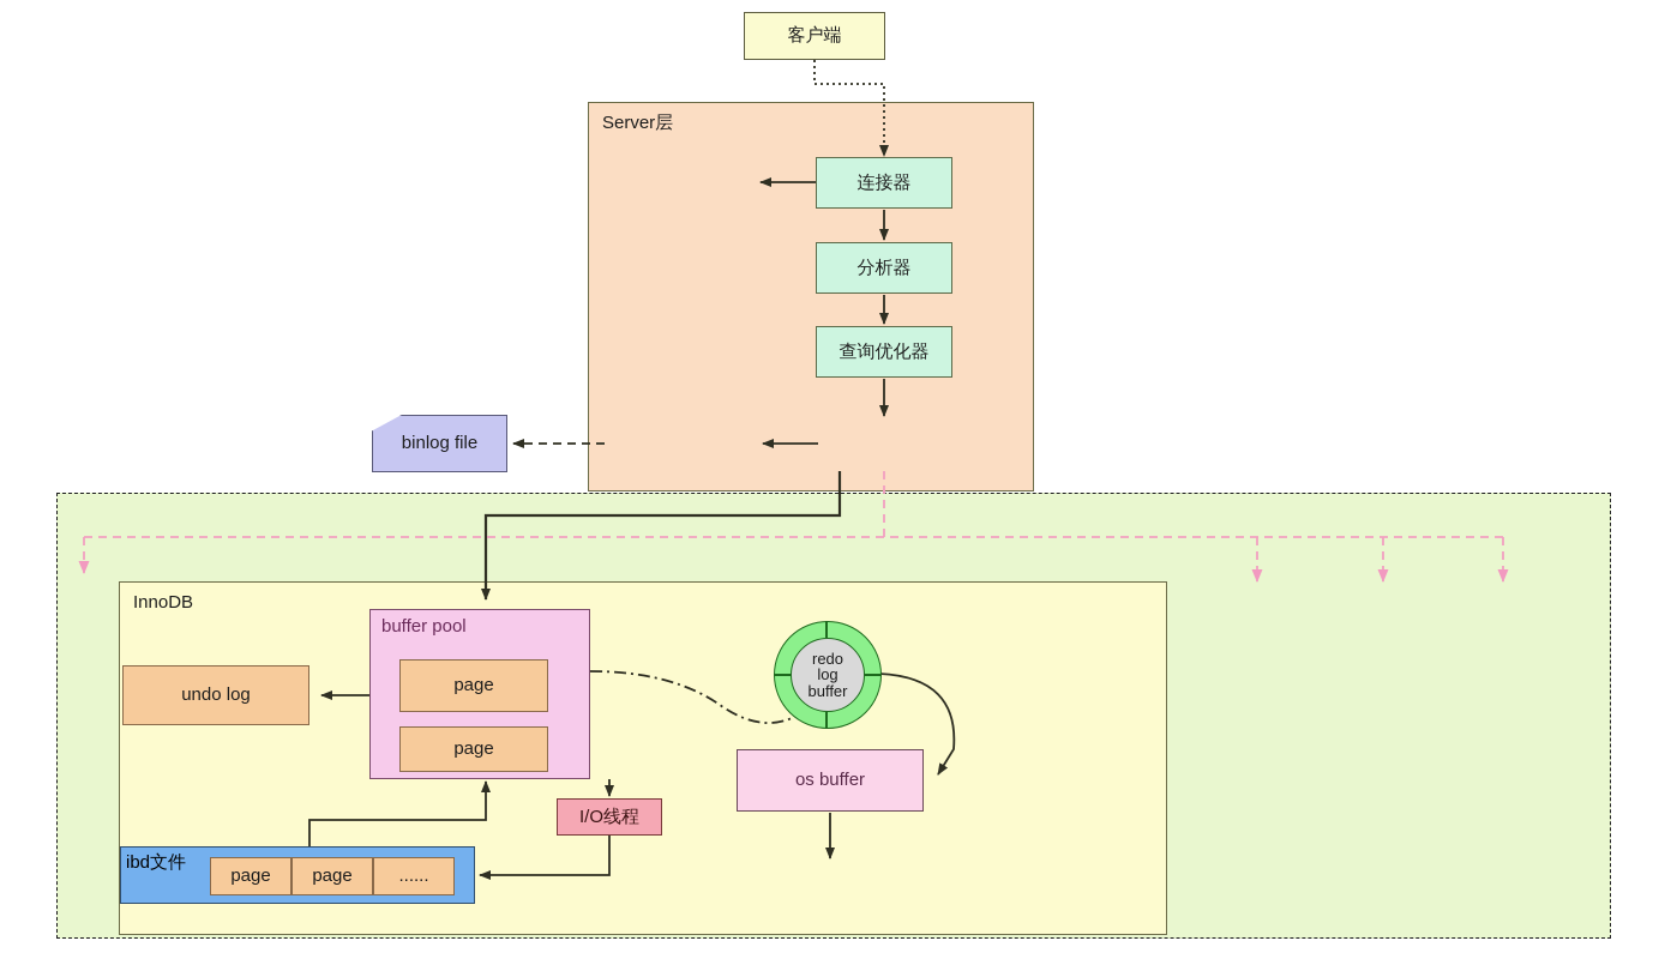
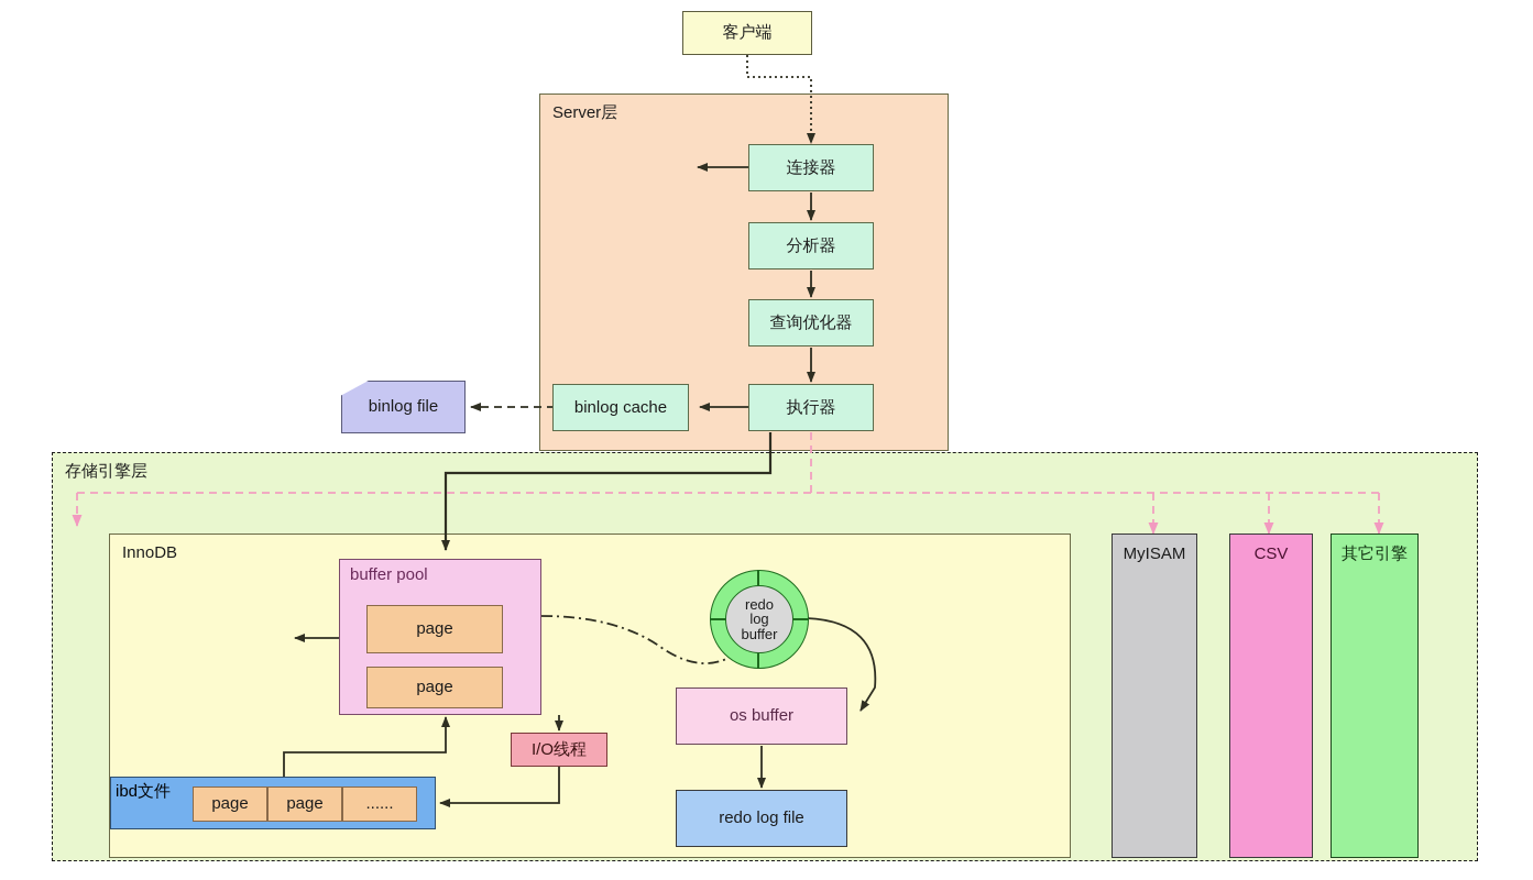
  Server层
+ 存储引擎层
  InnoDB
  客户端
  连接器
  分析器
  查询优化器
+ 执行器
+ binlog cache
  binlog file
- undo log
  buffer pool
  page
  page
  I/O线程
  ibd文件
  page
  page
  ......
  redo
  log
  buffer
  os buffer
+ redo log file
+ MyISAM
+ CSV
+ 其它引擎
